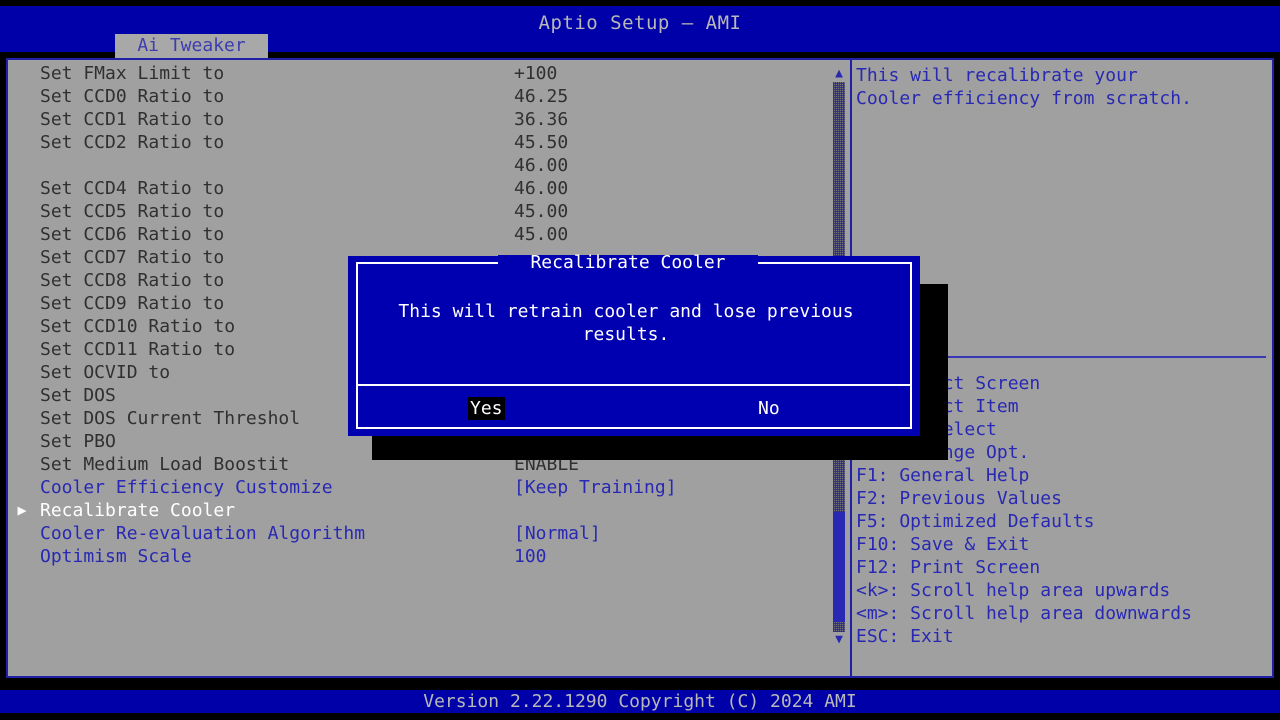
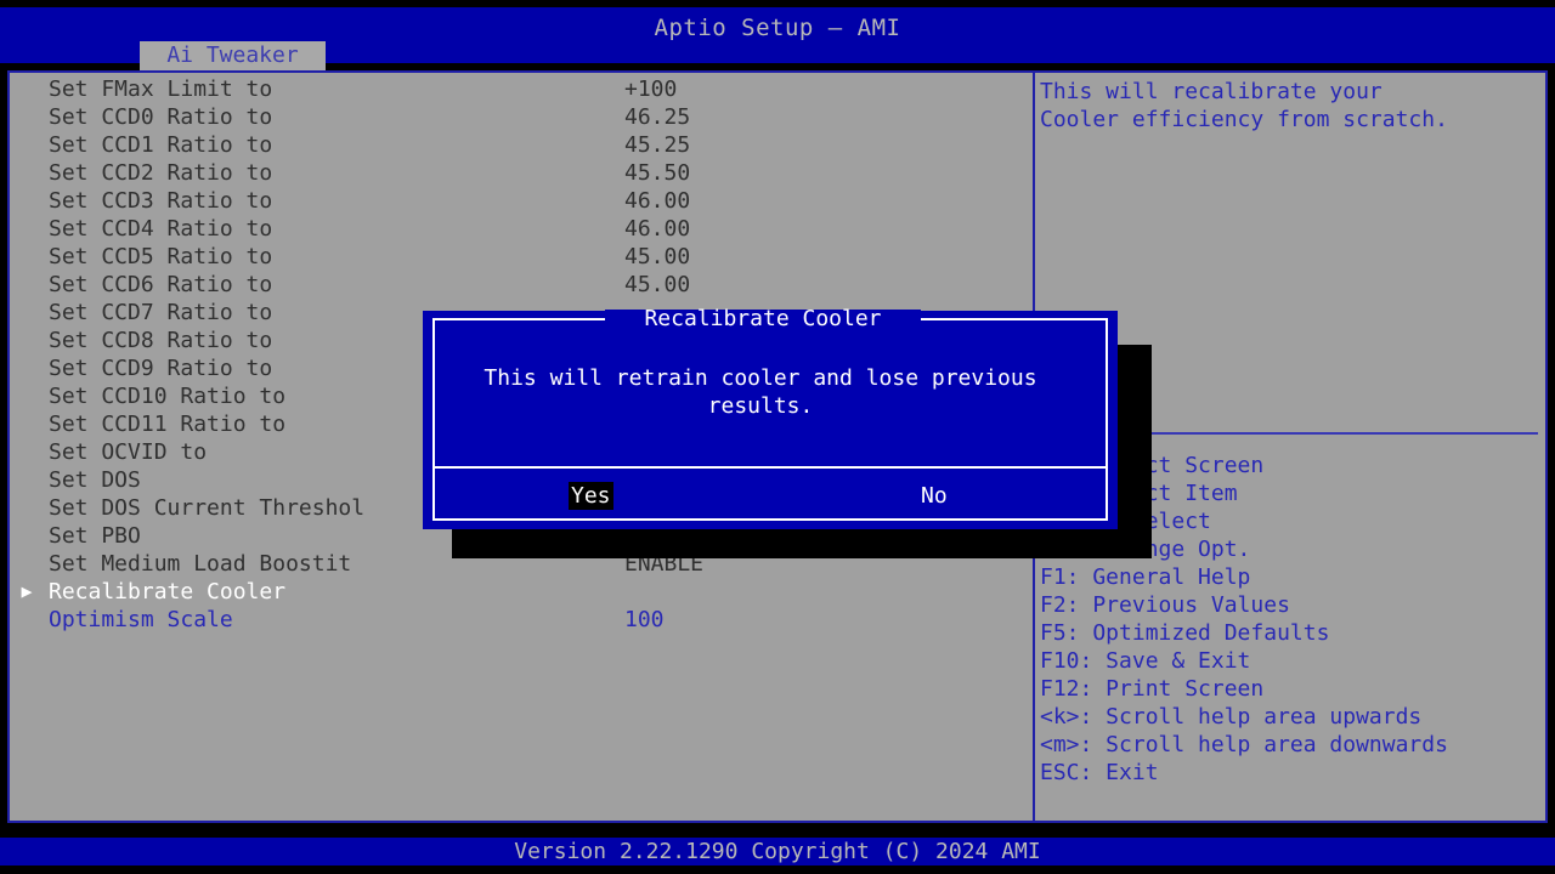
  Aptio Setup – AMI
  Ai Tweaker
  Set FMax Limit to
  +100
  Set CCD0 Ratio to
  46.25
  Set CCD1 Ratio to
- 36.36
+ 45.25
  Set CCD2 Ratio to
  45.50
+ Set CCD3 Ratio to
  46.00
  Set CCD4 Ratio to
  46.00
  Set CCD5 Ratio to
  45.00
  Set CCD6 Ratio to
  45.00
  Set CCD7 Ratio to
  Set CCD8 Ratio to
  Set CCD9 Ratio to
  Set CCD10 Ratio to
  Set CCD11 Ratio to
  Set OCVID to
  Set DOS
  Set DOS Current Threshol
  Set PBO
  Set Medium Load Boostit
  ENABLE
- Cooler Efficiency Customize
- [Keep Training]
  ▶
  Recalibrate Cooler
- Cooler Re-evaluation Algorithm
- [Normal]
  Optimism Scale
  100
- ▲
- ▼
  This will recalibrate your
  Cooler efficiency from scratch.
  F1: General Help
  F2: Previous Values
  F5: Optimized Defaults
  F10: Save & Exit
  F12: Print Screen
  <k>: Scroll help area upwards
  <m>: Scroll help area downwards
  ESC: Exit
  Recalibrate Cooler
  This will retrain cooler and lose previous
  results.
  Yes
  No
  Version 2.22.1290 Copyright (C) 2024 AMI
